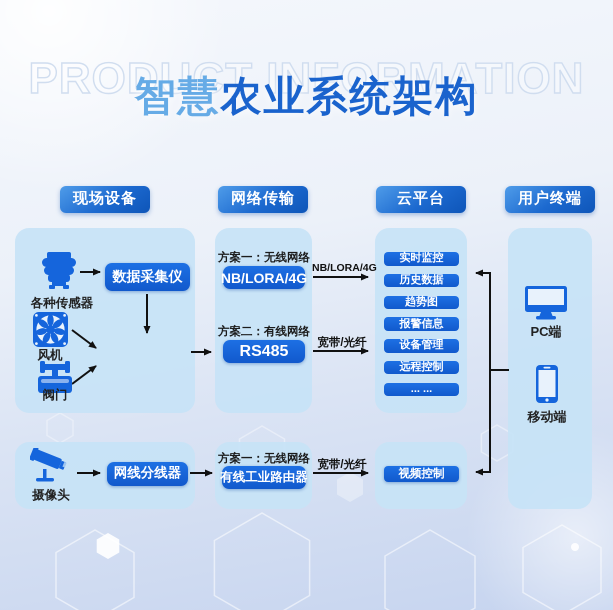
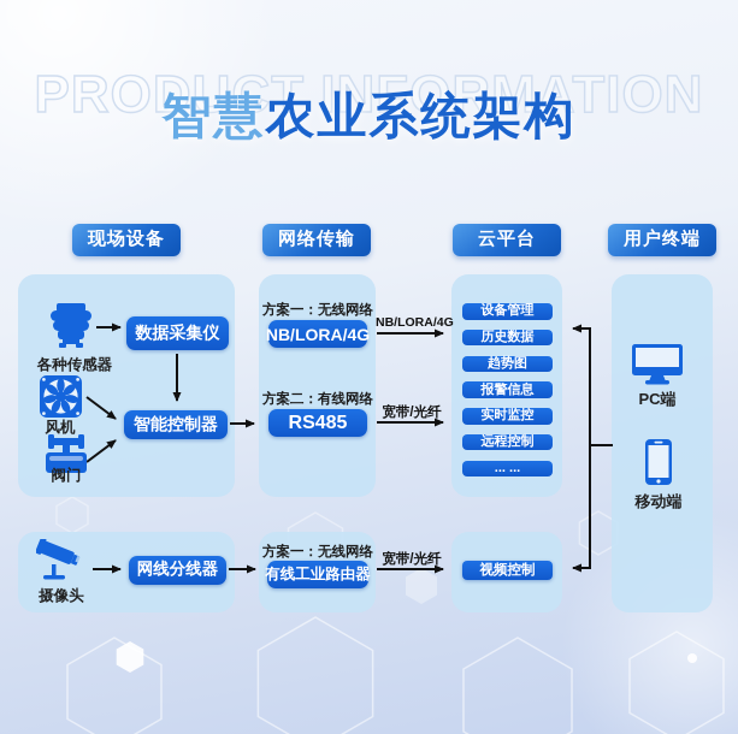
  PRODUCT INFORMATION
  智慧农业系统架构
  现场设备
  网络传输
  云平台
  用户终端
  各种传感器
  数据采集仪
  风机
+ 智能控制器
  阀门
  方案一：无线网络
  NB/LORA/4G
  方案二：有线网络
  RS485
  NB/LORA/4G
  宽带/光纤
  宽带/光纤
- 实时监控
+ 设备管理
  历史数据
  趋势图
  报警信息
- 设备管理
+ 实时监控
  远程控制
  ... ...
  PC端
  移动端
  摄像头
  网线分线器
  方案一：无线网络
  有线工业路由器
  视频控制
